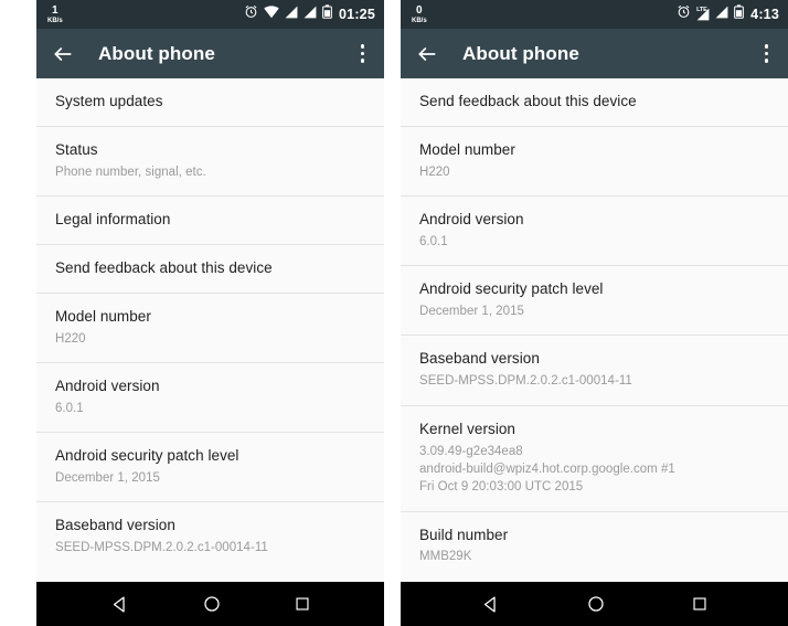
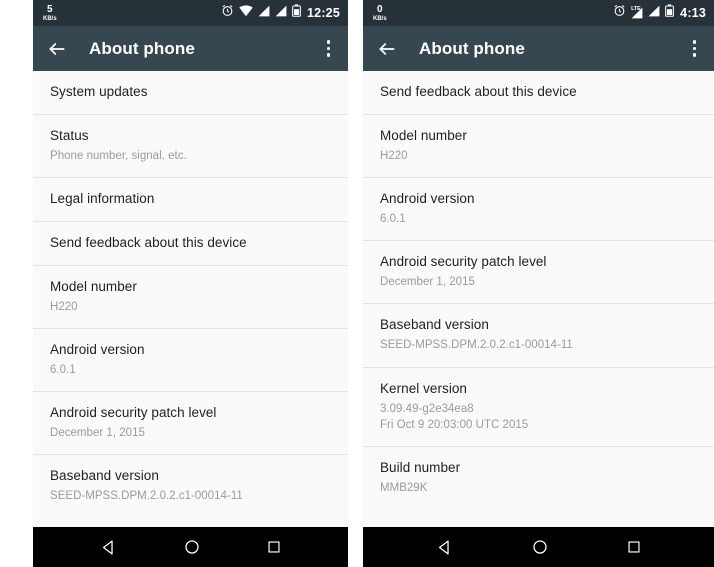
- 1
+ 5
- 01:25
+ 12:25
  About phone
  System updates
  Status
  Phone number, signal, etc.
  Legal information
  Send feedback about this device
  Model number
  H220
  Android version
  6.0.1
  Android security patch level
  December 1, 2015
  Baseband version
  SEED-MPSS.DPM.2.0.2.c1-00014-11
  0
  4:13
  About phone
  Send feedback about this device
  Model number
  H220
  Android version
  6.0.1
  Android security patch level
  December 1, 2015
  Baseband version
  SEED-MPSS.DPM.2.0.2.c1-00014-11
  Kernel version
  3.09.49-g2e34ea8
- android-build@wpiz4.hot.corp.google.com #1
  Fri Oct 9 20:03:00 UTC 2015
  Build number
  MMB29K
